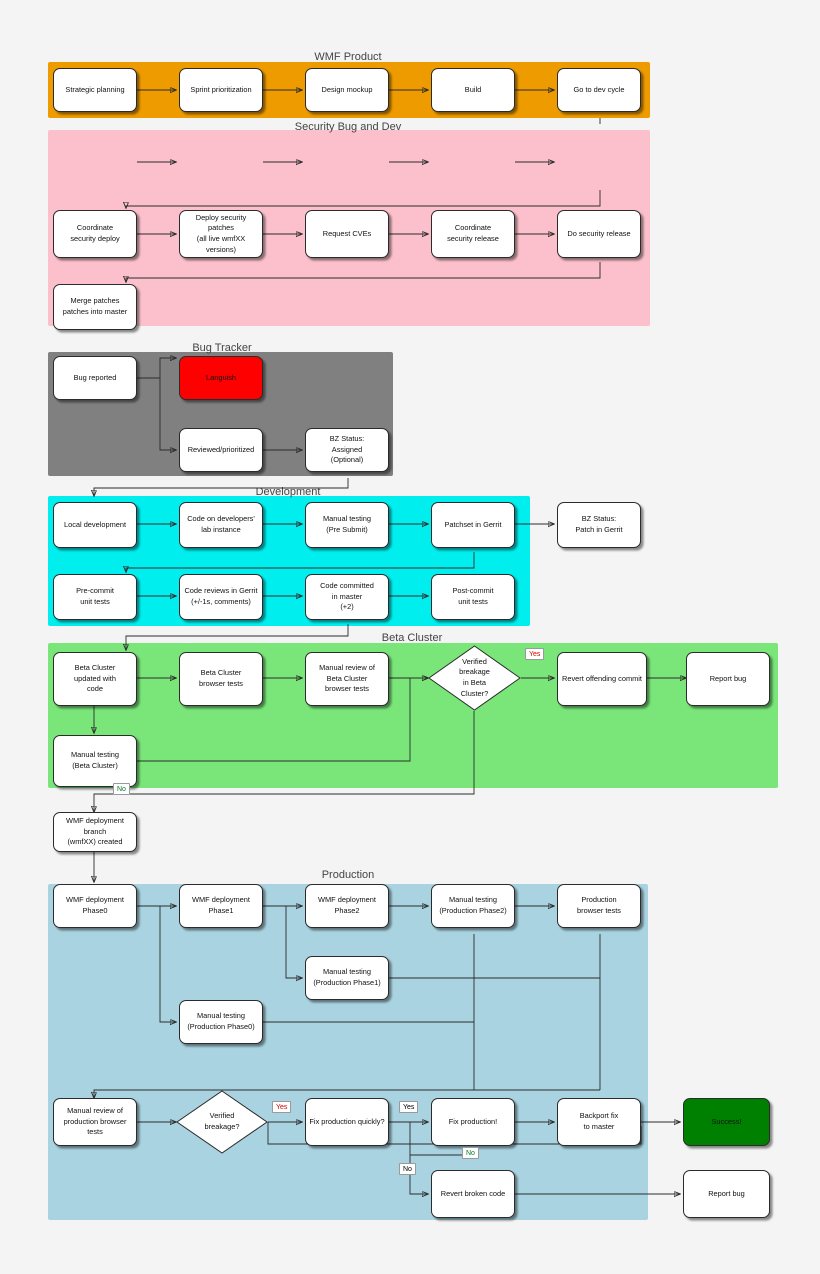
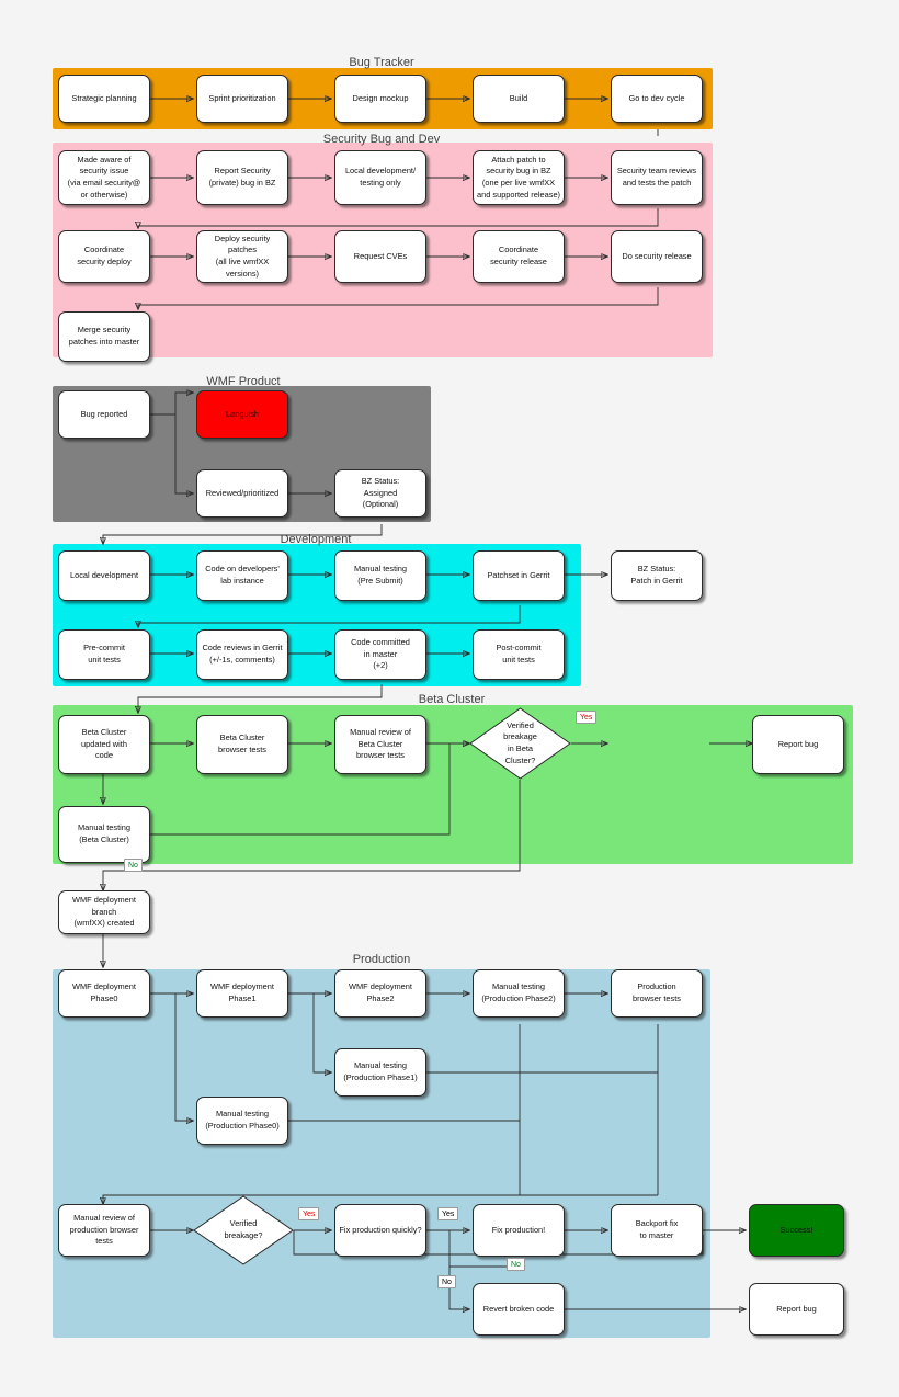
- WMF Product
+ Bug Tracker
  Security Bug and Dev
- Bug Tracker
+ WMF Product
  Development
  Beta Cluster
  Production
  Strategic planning
  Sprint prioritization
  Design mockup
  Build
  Go to dev cycle
+ Made aware of
+ security issue
+ (via email security@
+ or otherwise)
+ Report Security
+ (private) bug in BZ
+ Local development/
+ testing only
+ Attach patch to
+ security bug in BZ
+ (one per live wmfXX
+ and supported release)
+ Security team reviews
+ and tests the patch
  Coordinate
  security deploy
  Deploy security patches
  (all live wmfXX versions)
  Request CVEs
  Coordinate
  security release
  Do security release
- Merge patches patches into master
+ Merge security patches into master
  Bug reported
  Languish
  Reviewed/prioritized
  BZ Status:
  Assigned
  (Optional)
  Local development
  Code on developers'
  lab instance
  Manual testing
  (Pre Submit)
  Patchset in Gerrit
  BZ Status:
  Patch in Gerrit
  Pre-commit
  unit tests
  Code reviews in Gerrit
  (+/-1s, comments)
  Code committed
  in master
  (+2)
  Post-commit
  unit tests
  Beta Cluster
  updated with
  code
  Beta Cluster
  browser tests
  Manual review of
  Beta Cluster
  browser tests
  Verified
  breakage
  in Beta
  Cluster?
- Revert offending commit
  Report bug
  Manual testing
  (Beta Cluster)
  WMF deployment branch
  (wmfXX) created
  WMF deployment
  Phase0
  WMF deployment
  Phase1
  WMF deployment
  Phase2
  Manual testing
  (Production Phase2)
  Production
  browser tests
  Manual testing
  (Production Phase1)
  Manual testing
  (Production Phase0)
  Manual review of
  production browser tests
  Verified
  breakage?
  Fix production quickly?
  Fix production!
  Backport fix
  to master
  Success!
  Revert broken code
  Report bug
